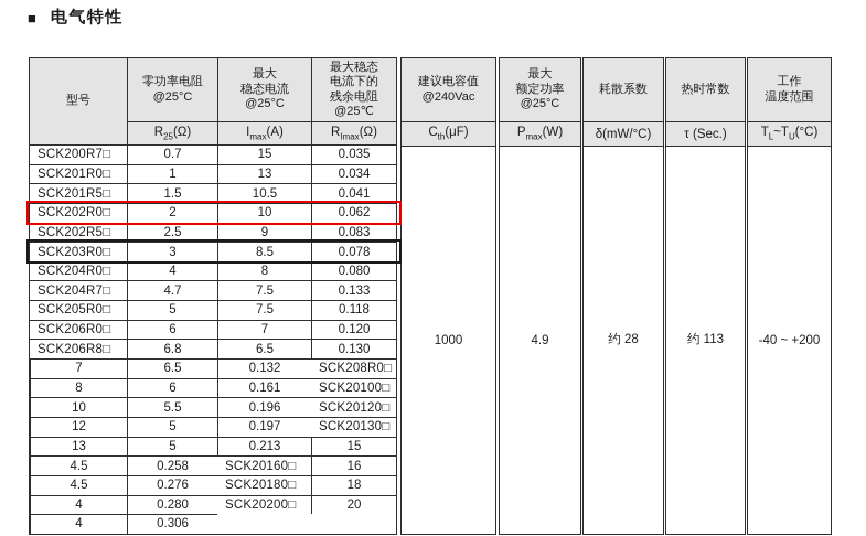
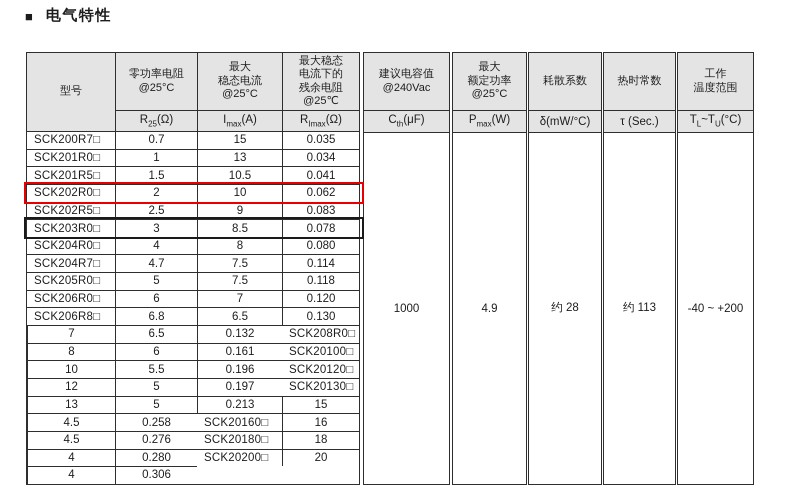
  ■
  电气特性
  型号
  零功率电阻
  @25°C
  最大
  稳态电流
  @25°C
  最大稳态
  电流下的
  残余电阻
  @25℃
  R25(Ω)
  Imax(A)
  RImax(Ω)
  SCK200R7□
  0.7
  15
  0.035
  SCK201R0□
  1
  13
  0.034
  SCK201R5□
  1.5
  10.5
  0.041
  SCK202R0□
  2
  10
  0.062
  SCK202R5□
  2.5
  9
  0.083
  SCK203R0□
  3
  8.5
  0.078
  SCK204R0□
  4
  8
  0.080
  SCK204R7□
  4.7
  7.5
- 0.133
+ 0.114
  SCK205R0□
  5
  7.5
  0.118
  SCK206R0□
  6
  7
  0.120
  SCK206R8□
  6.8
  6.5
  0.130
  7
  6.5
  0.132
  SCK208R0□
  8
  6
  0.161
  SCK20100□
  10
  5.5
  0.196
  SCK20120□
  12
  5
  0.197
  SCK20130□
  13
  5
  0.213
  15
  4.5
  0.258
  SCK20160□
  16
  4.5
  0.276
  SCK20180□
  18
  4
  0.280
  SCK20200□
  20
  4
  0.306
  建议电容值
  @240Vac
  Cth(μF)
  1000
  最大
  额定功率
  @25°C
  Pmax(W)
  4.9
  耗散系数
  δ(mW/°C)
  约 28
  热时常数
  τ (Sec.)
  约 113
  工作
  温度范围
  TL~TU(°C)
  -40 ~ +200
